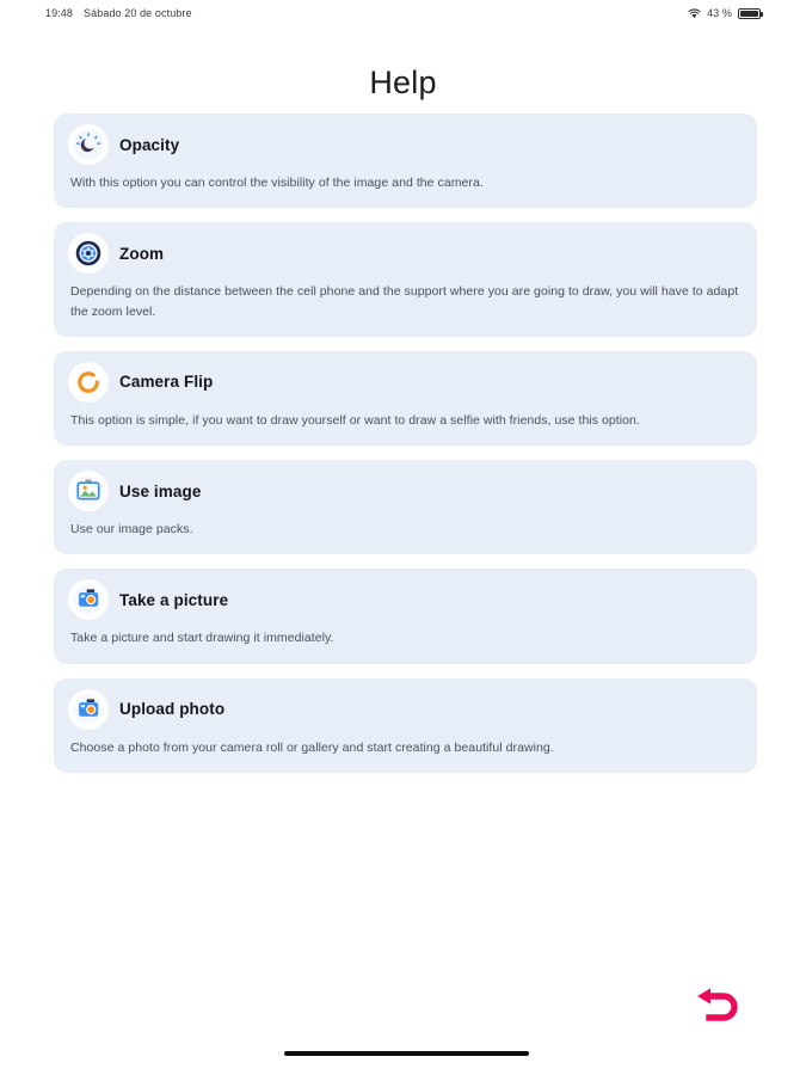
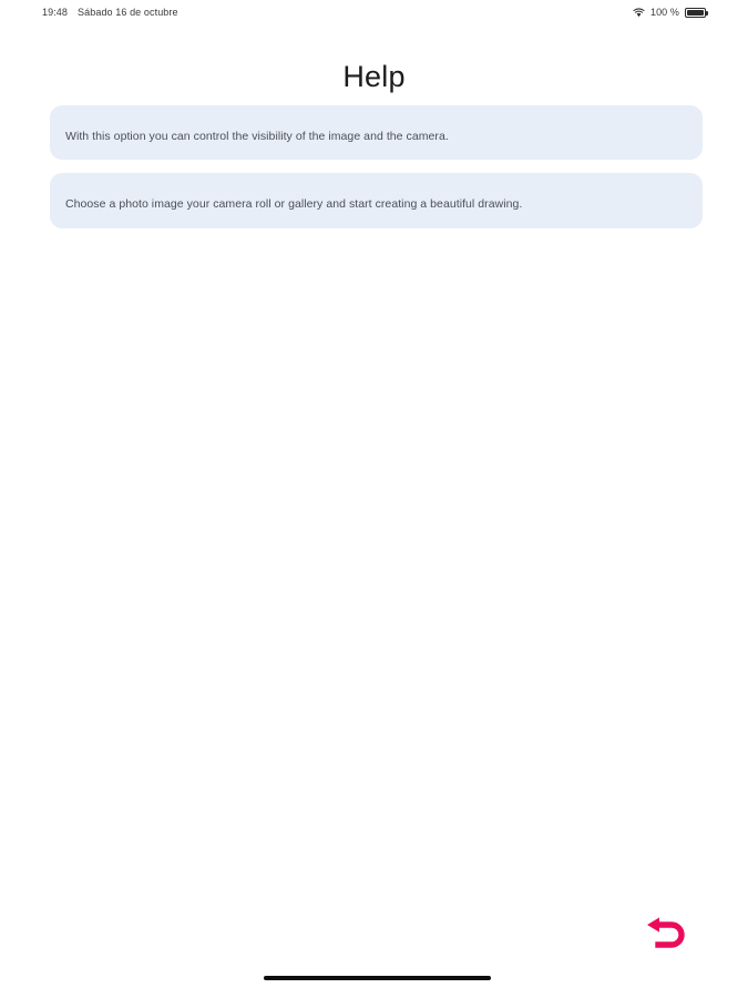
  19:48
- Sábado 20 de octubre
+ Sábado 16 de octubre
- 43 %
+ 100 %
  Help
- Opacity
  With this option you can control the visibility of the image and the camera.
- Zoom
- Depending on the distance between the cell phone and the support where you are going to draw, you will have to adapt the zoom level.
- Camera Flip
- This option is simple, if you want to draw yourself or want to draw a selfie with friends, use this option.
- Use image
- Use our image packs.
- Take a picture
- Take a picture and start drawing it immediately.
- Upload photo
- Choose a photo from your camera roll or gallery and start creating a beautiful drawing.
+ Choose a photo image your camera roll or gallery and start creating a beautiful drawing.
